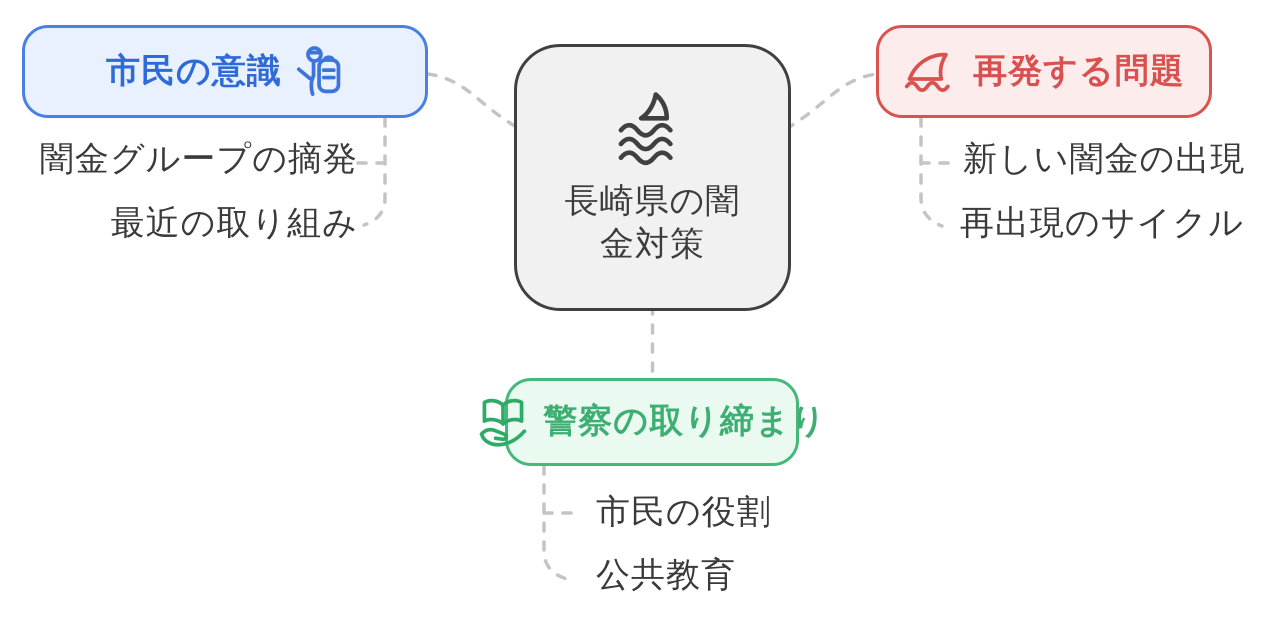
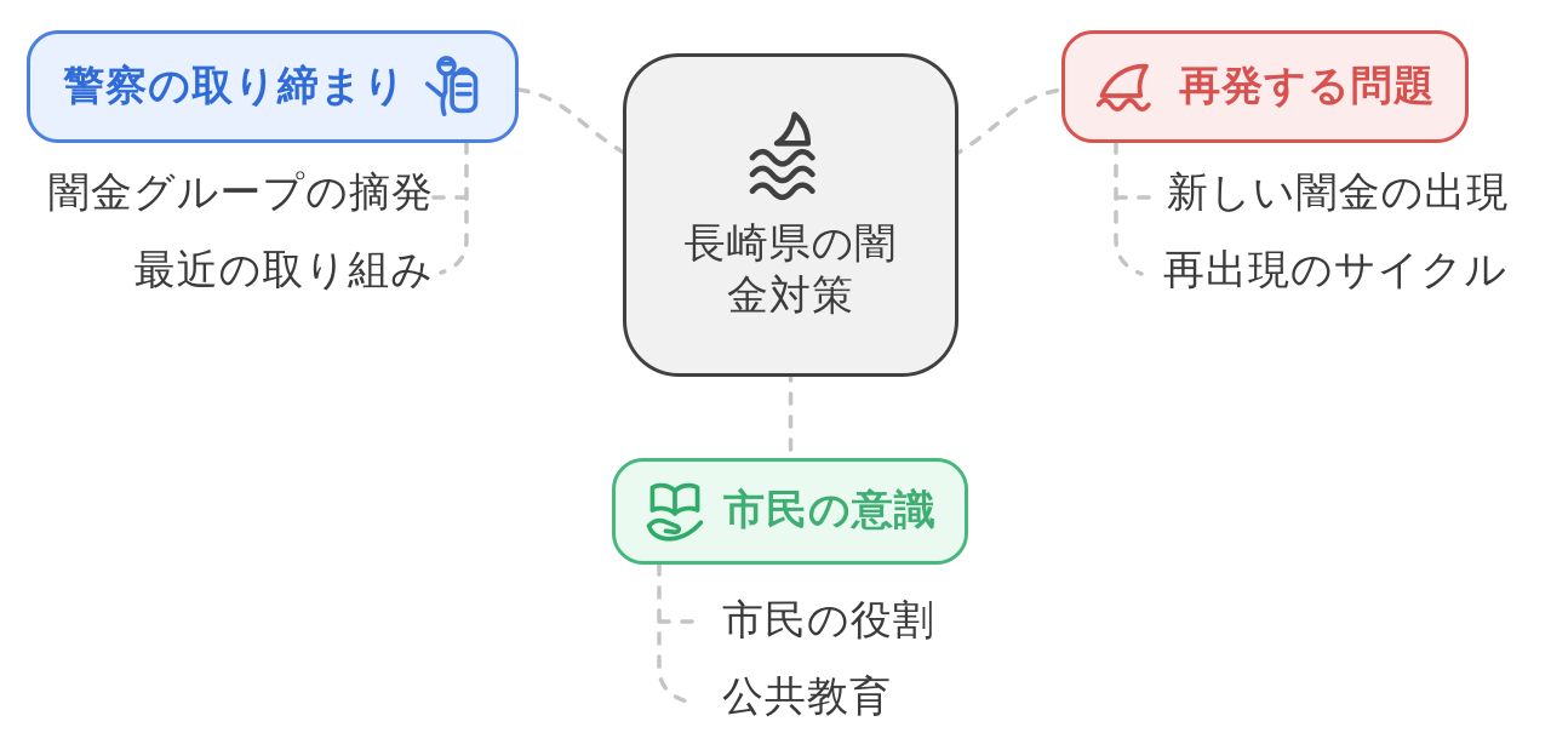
  長崎県の闇
  金対策
- 市民の意識
+ 警察の取り締まり
  再発する問題
- 警察の取り締まり
+ 市民の意識
  闇金グループの摘発
  最近の取り組み
  新しい闇金の出現
  再出現のサイクル
  市民の役割
  公共教育
